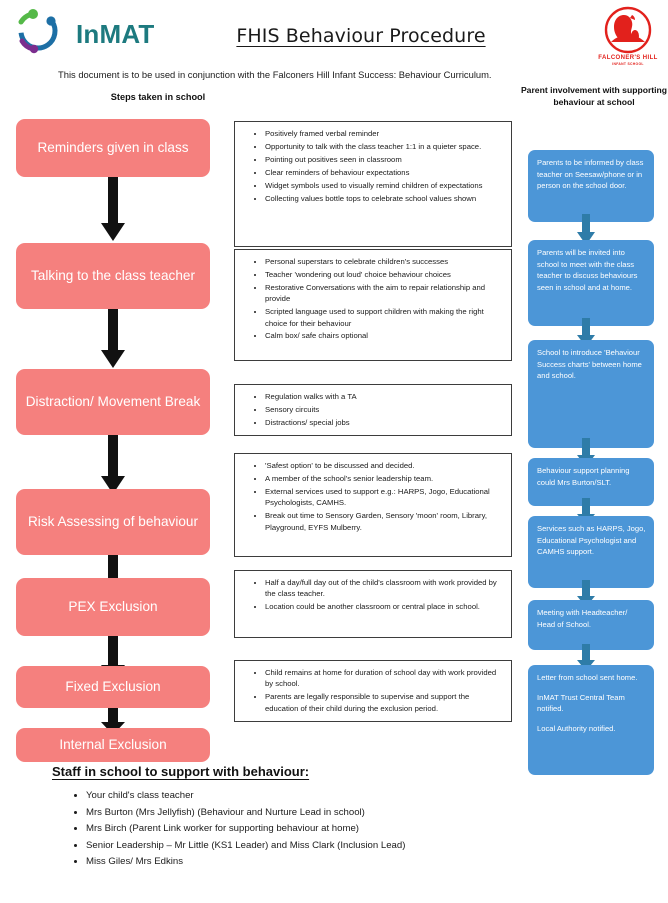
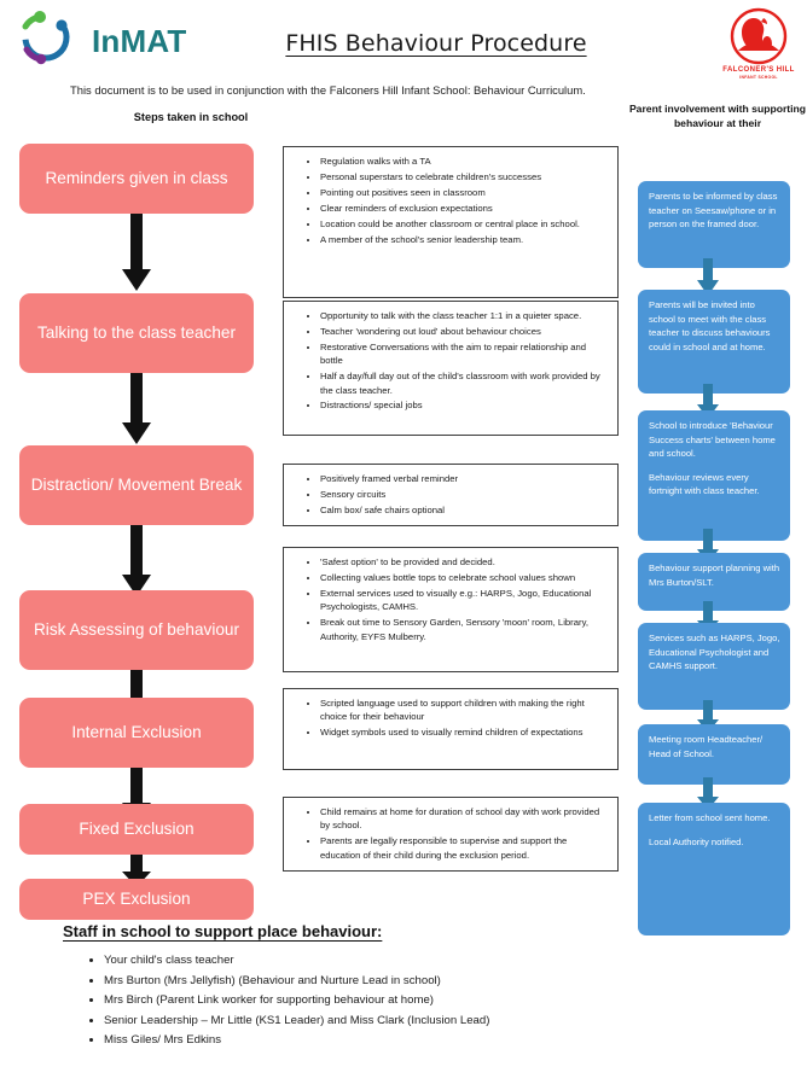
  InMAT
  FHIS Behaviour Procedure
- This document is to be used in conjunction with the Falconers Hill Infant Success: Behaviour Curriculum.
+ This document is to be used in conjunction with the Falconers Hill Infant School: Behaviour Curriculum.
  Steps taken in school
- Parent involvement with supporting behaviour at school
+ Parent involvement with supporting behaviour at their
  Reminders given in class
  Talking to the class teacher
  Distraction/ Movement Break
  Risk Assessing of behaviour
- PEX Exclusion
+ Internal Exclusion
  Fixed Exclusion
- Internal Exclusion
+ PEX Exclusion
- Positively framed verbal reminder
+ Regulation walks with a TA
- Opportunity to talk with the class teacher 1:1 in a quieter space.
+ Personal superstars to celebrate children's successes
  Pointing out positives seen in classroom
- Clear reminders of behaviour expectations
+ Clear reminders of exclusion expectations
- Widget symbols used to visually remind children of expectations
+ Location could be another classroom or central place in school.
- Collecting values bottle tops to celebrate school values shown
+ A member of the school's senior leadership team.
- Personal superstars to celebrate children's successes
+ Opportunity to talk with the class teacher 1:1 in a quieter space.
- Teacher 'wondering out loud' choice behaviour choices
+ Teacher 'wondering out loud' about behaviour choices
- Restorative Conversations with the aim to repair relationship and provide
+ Restorative Conversations with the aim to repair relationship and bottle
- Scripted language used to support children with making the right choice for their behaviour
+ Half a day/full day out of the child's classroom with work provided by the class teacher.
- Calm box/ safe chairs optional
+ Distractions/ special jobs
- Regulation walks with a TA
+ Positively framed verbal reminder
  Sensory circuits
- Distractions/ special jobs
+ Calm box/ safe chairs optional
- 'Safest option' to be discussed and decided.
+ 'Safest option' to be provided and decided.
- A member of the school's senior leadership team.
+ Collecting values bottle tops to celebrate school values shown
- External services used to support e.g.: HARPS, Jogo, Educational Psychologists, CAMHS.
+ External services used to visually e.g.: HARPS, Jogo, Educational Psychologists, CAMHS.
- Break out time to Sensory Garden, Sensory 'moon' room, Library, Playground, EYFS Mulberry.
+ Break out time to Sensory Garden, Sensory 'moon' room, Library, Authority, EYFS Mulberry.
- Half a day/full day out of the child's classroom with work provided by the class teacher.
+ Scripted language used to support children with making the right choice for their behaviour
- Location could be another classroom or central place in school.
+ Widget symbols used to visually remind children of expectations
  Child remains at home for duration of school day with work provided by school.
  Parents are legally responsible to supervise and support the education of their child during the exclusion period.
- Parents to be informed by class teacher on Seesaw/phone or in person on the school door.
+ Parents to be informed by class teacher on Seesaw/phone or in person on the framed door.
- Parents will be invited into school to meet with the class teacher to discuss behaviours seen in school and at home.
+ Parents will be invited into school to meet with the class teacher to discuss behaviours could in school and at home.
  School to introduce 'Behaviour Success charts' between home and school.
+ Behaviour reviews every fortnight with class teacher.
- Behaviour support planning could Mrs Burton/SLT.
+ Behaviour support planning with Mrs Burton/SLT.
  Services such as HARPS, Jogo, Educational Psychologist and CAMHS support.
- Meeting with Headteacher/ Head of School.
+ Meeting room Headteacher/ Head of School.
  Letter from school sent home.
- InMAT Trust Central Team notified.
  Local Authority notified.
- Staff in school to support with behaviour:
+ Staff in school to support place behaviour:
  Your child's class teacher
  Mrs Burton (Mrs Jellyfish) (Behaviour and Nurture Lead in school)
  Mrs Birch (Parent Link worker for supporting behaviour at home)
  Senior Leadership – Mr Little (KS1 Leader) and Miss Clark (Inclusion Lead)
  Miss Giles/ Mrs Edkins
